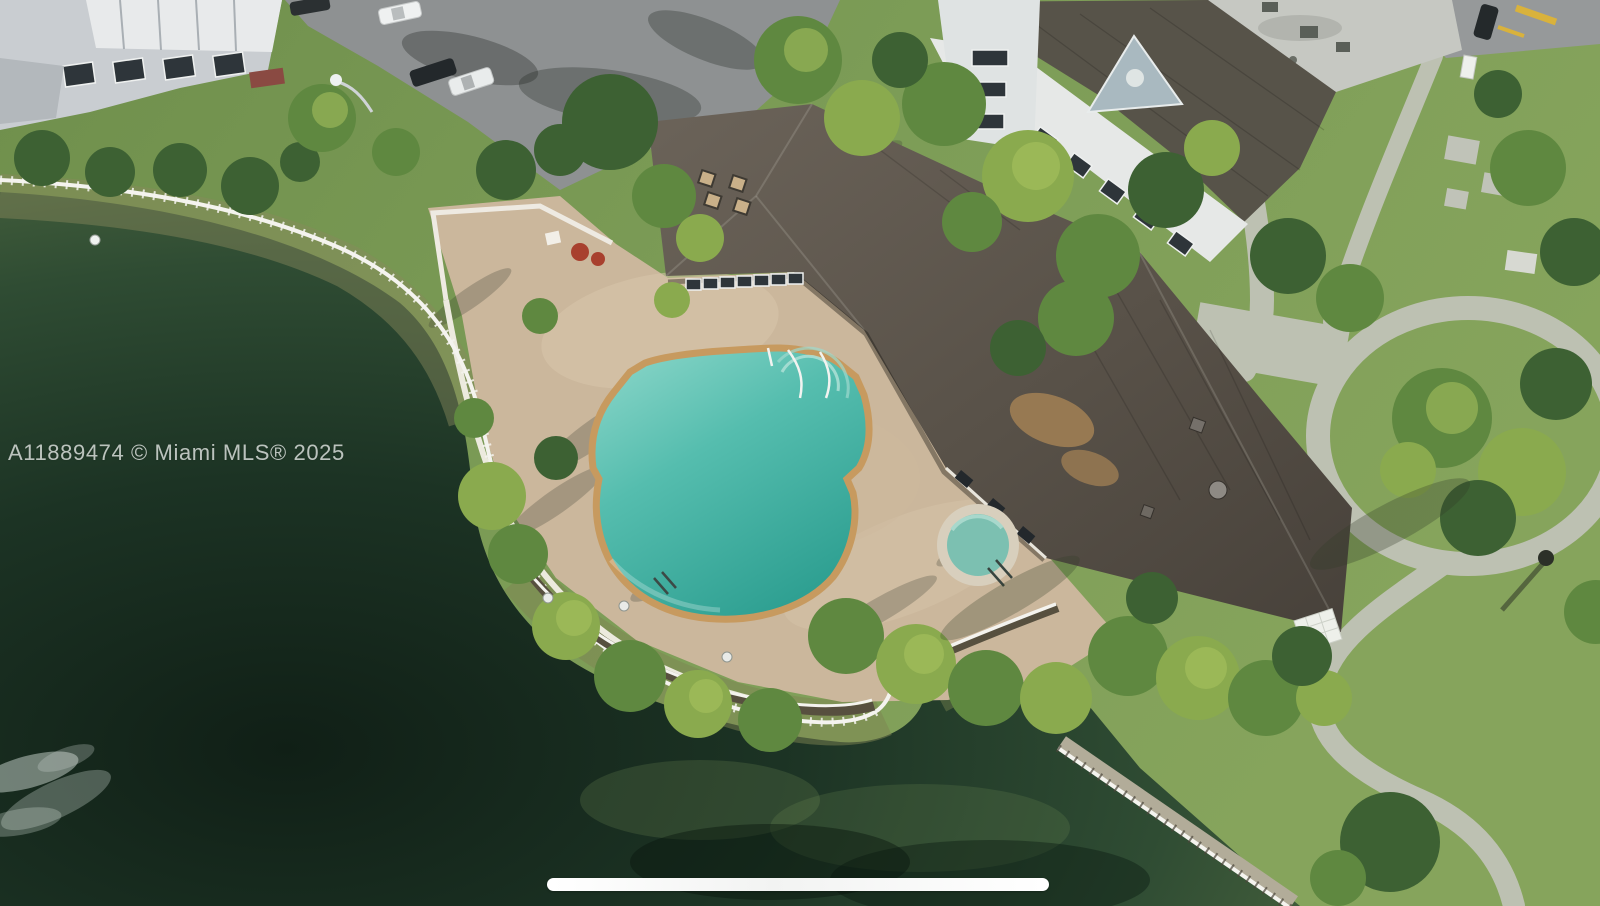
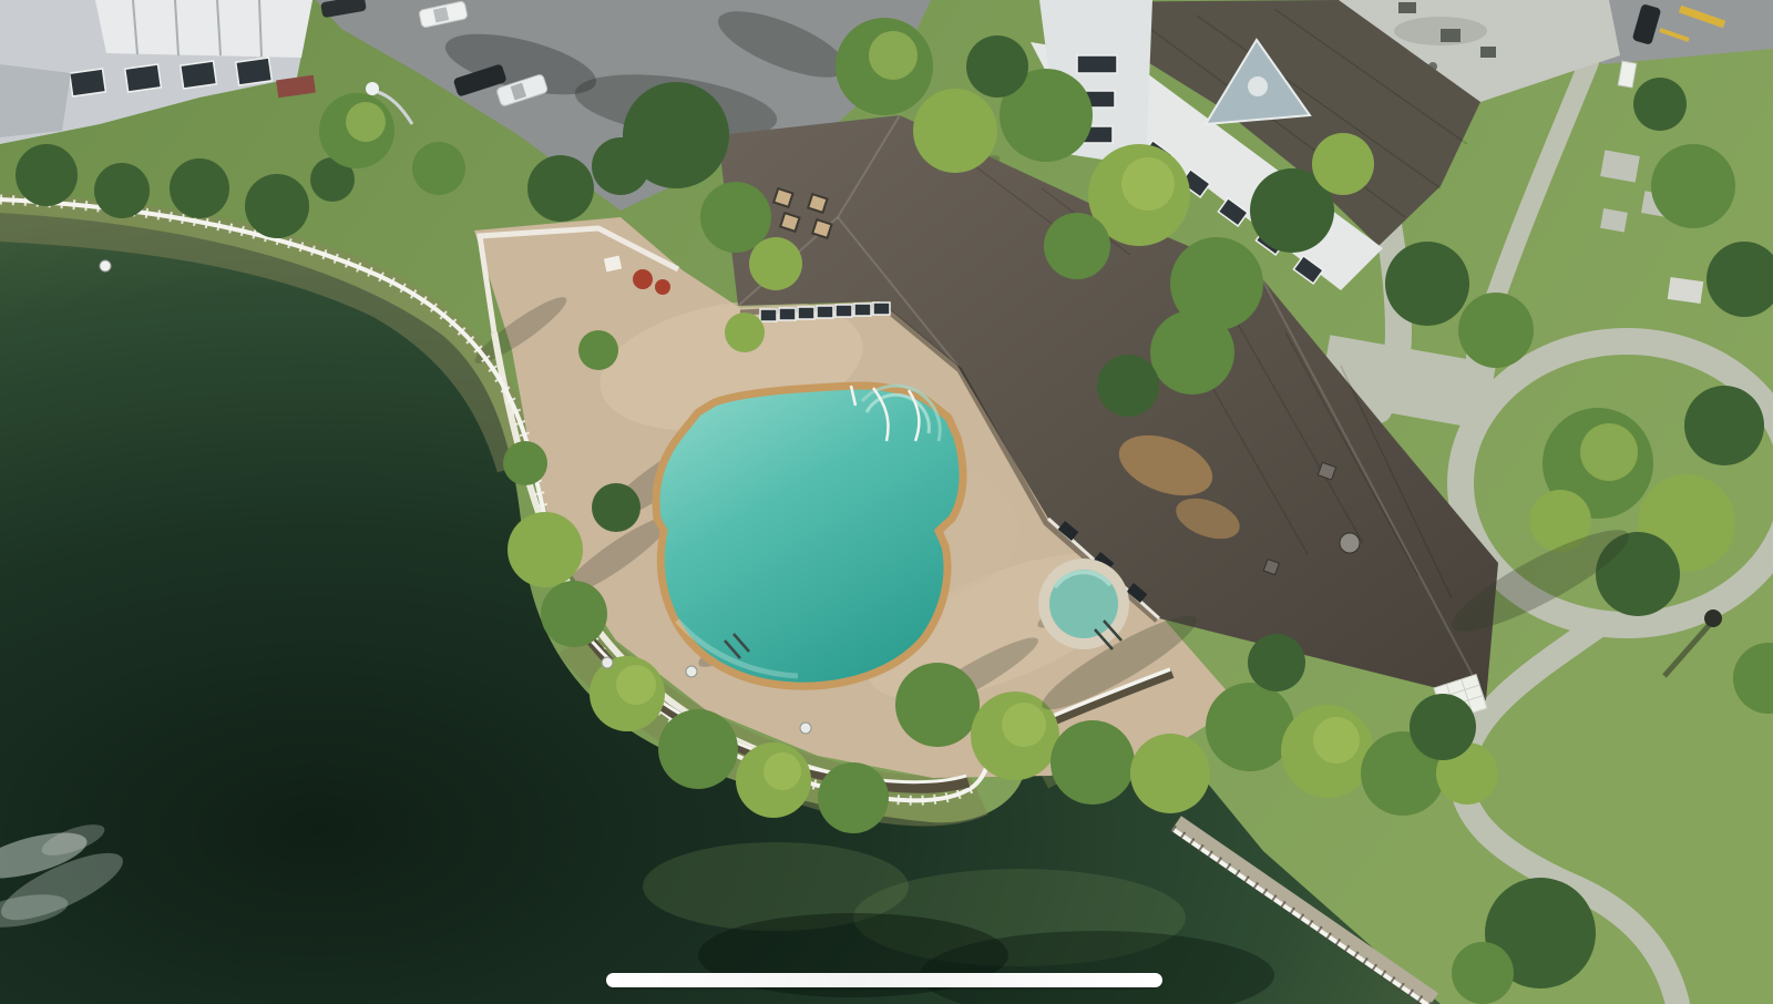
- A11889474 © Miami MLS® 2025
